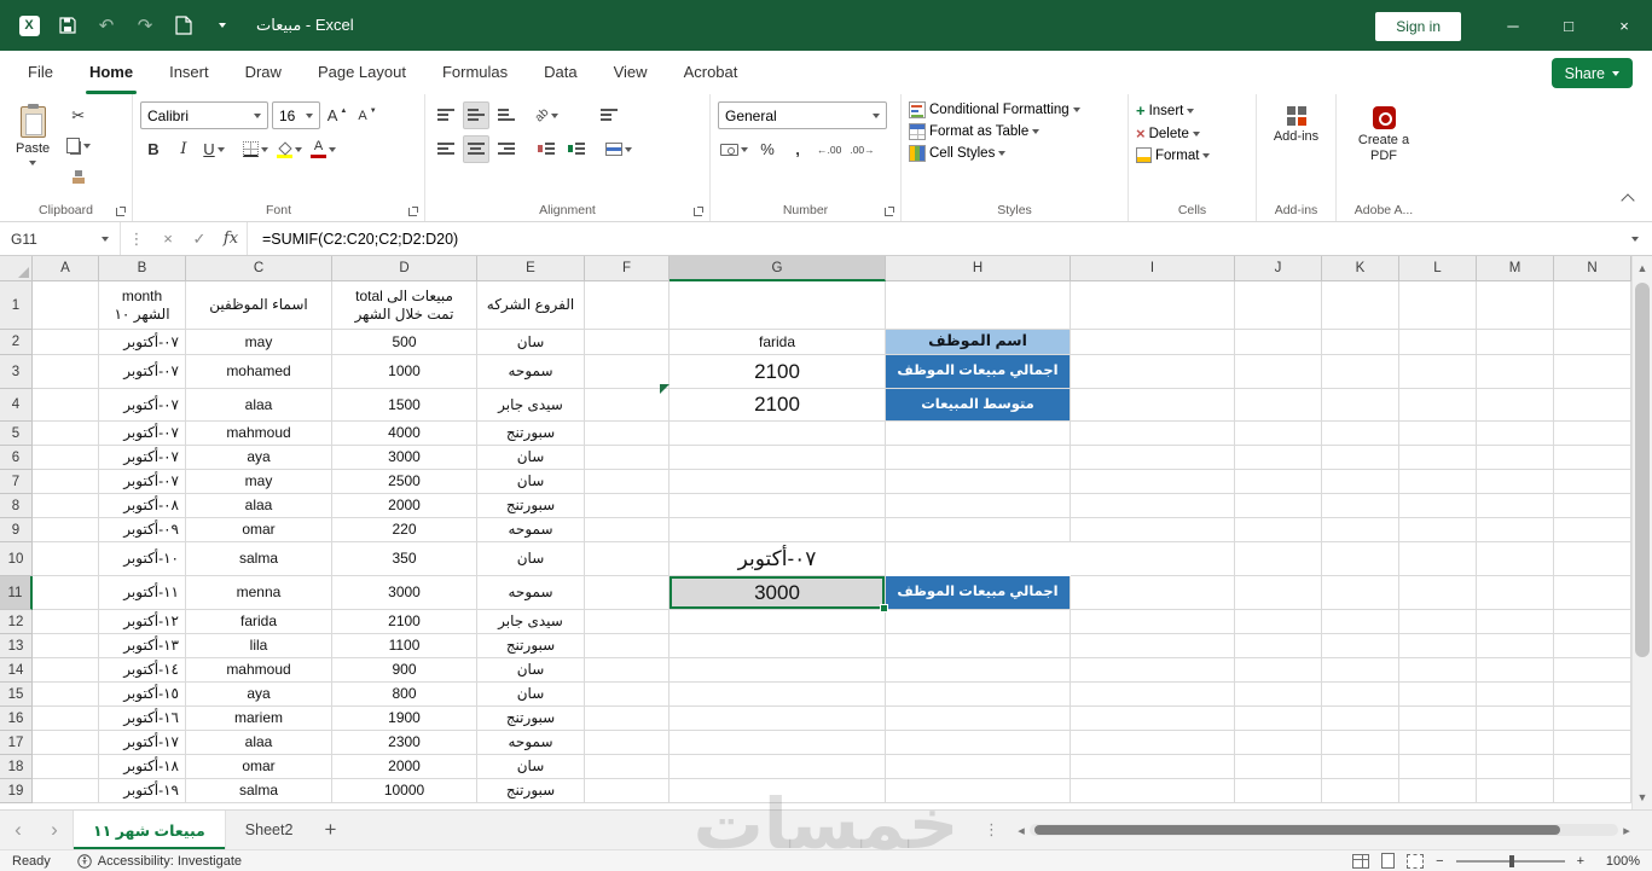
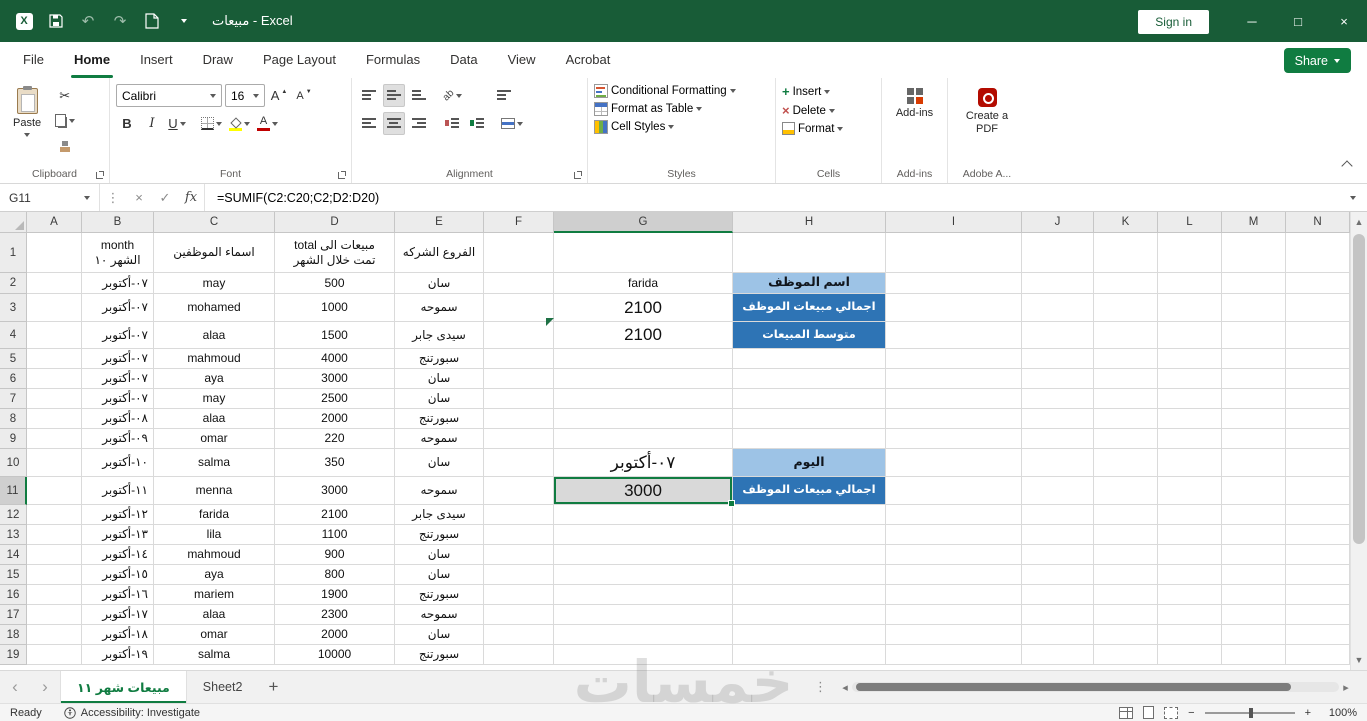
  X
  ↶
  ↷
  مبيعات - Excel
  Sign in
  ─
  □
  ×
  File
  Home
  Insert
  Draw
  Page Layout
  Formulas
  Data
  View
  Acrobat
  Share
  Paste
  ✂
  Clipboard
  Calibri
  16
  A
  A
  B
  I
  U
  A
  Font
  Alignment
- General
- %
- ,
- ←.00
- .00→
- Number
  Conditional Formatting
  Format as Table
  Cell Styles
  Styles
  +
  Insert
  ×
  Delete
  Format
  Cells
  Add-ins
  Add-ins
  Create a PDF
  Adobe A...
  G11
  ⋮
  ×
  ✓
  fx
  =SUMIF(C2:C20;C2;D2:D20)
  A
  B
  C
  D
  E
  F
  G
  H
  I
  J
  K
  L
  M
  N
  1
  2
  3
  4
  5
  6
  7
  8
  9
  10
  11
  12
  13
  14
  15
  16
  17
  18
  19
  month
  الشهر ١٠
  اسماء الموظفين
  مبيعات الى total
  تمت خلال الشهر
  الفروع الشركه
  ٠٧-أكتوبر
  may
  500
  سان
  farida
  اسم الموظف
  ٠٧-أكتوبر
  mohamed
  1000
  سموحه
  2100
  اجمالي مبيعات الموظف
  ٠٧-أكتوبر
  alaa
  1500
  سيدى جابر
  2100
  متوسط المبيعات
  ٠٧-أكتوبر
  mahmoud
  4000
  سبورتنج
  ٠٧-أكتوبر
  aya
  3000
  سان
  ٠٧-أكتوبر
  may
  2500
  سان
  ٠٨-أكتوبر
  alaa
  2000
  سبورتنج
  ٠٩-أكتوبر
  omar
  220
  سموحه
  ١٠-أكتوبر
  salma
  350
  سان
  ٠٧-أكتوبر
+ اليوم
  ١١-أكتوبر
  menna
  3000
  سموحه
  3000
  اجمالي مبيعات الموظف
  ١٢-أكتوبر
  farida
  2100
  سيدى جابر
  ١٣-أكتوبر
  lila
  1100
  سبورتنج
  ١٤-أكتوبر
  mahmoud
  900
  سان
  ١٥-أكتوبر
  aya
  800
  سان
  ١٦-أكتوبر
  mariem
  1900
  سبورتنج
  ١٧-أكتوبر
  alaa
  2300
  سموحه
  ١٨-أكتوبر
  omar
  2000
  سان
  ١٩-أكتوبر
  salma
  10000
  سبورتنج
  ▲
  ▼
  خمسات
  ‹
  ›
  مبيعات شهر ١١
  Sheet2
  +
  ⋮
  ◂
  ▸
  Ready
  Accessibility: Investigate
  −
  +
  100%
